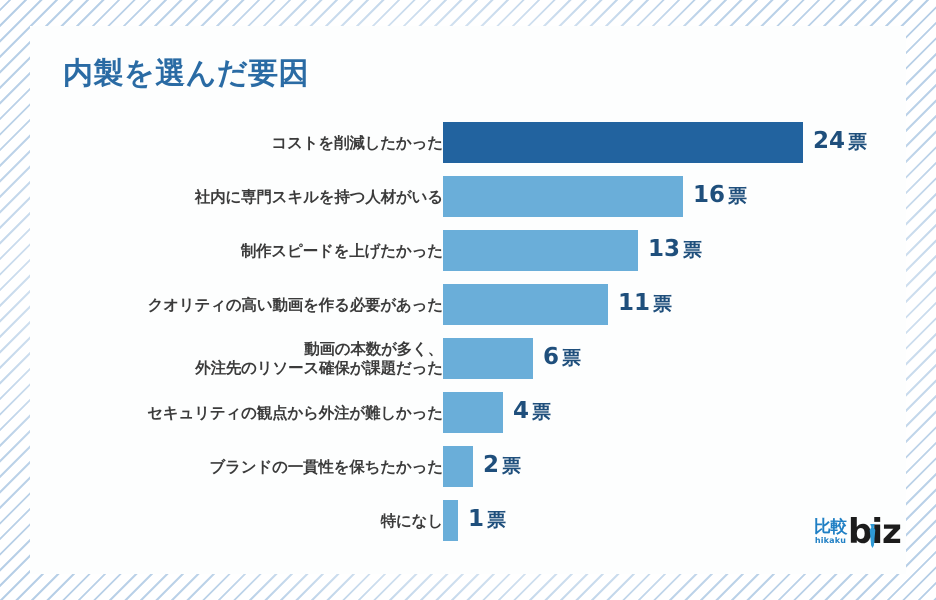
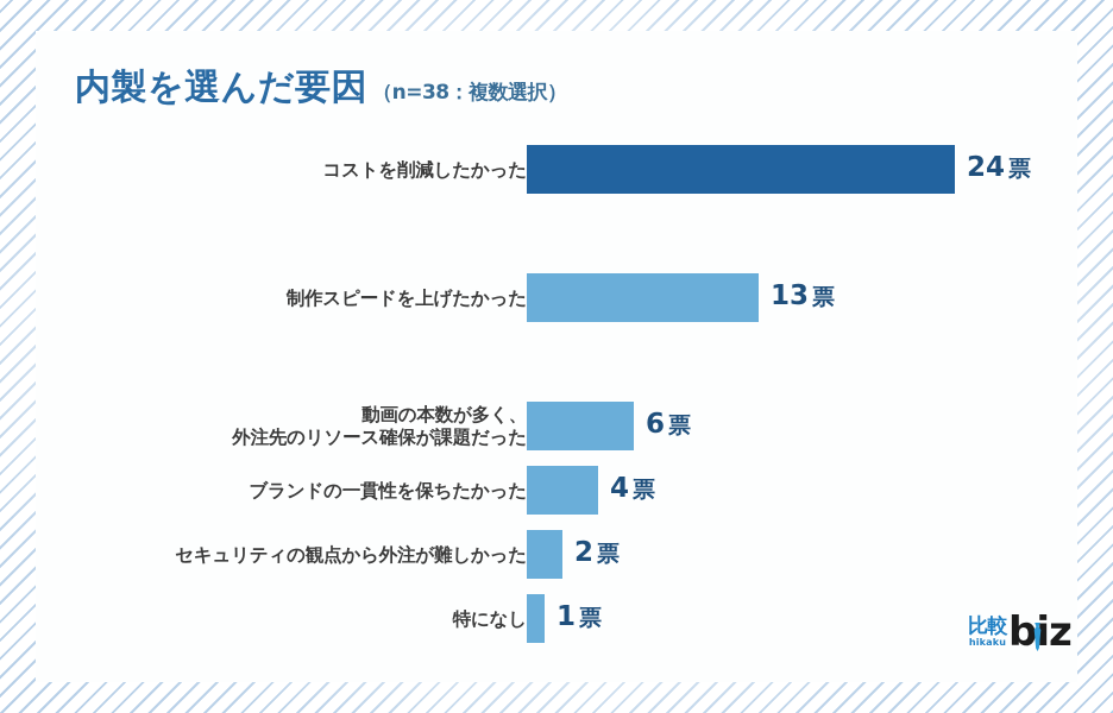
  内製を選んだ要因
+ （n=38：複数選択）
  コストを削減したかった
  24 票
- 社内に専門スキルを持つ人材がいる
- 16 票
  制作スピードを上げたかった
  13 票
- クオリティの高い動画を作る必要があった
- 11 票
  動画の本数が多く、
  外注先のリソース確保が課題だった
  6 票
- セキュリティの観点から外注が難しかった
+ ブランドの一貫性を保ちたかった
  4 票
- ブランドの一貫性を保ちたかった
+ セキュリティの観点から外注が難しかった
  2 票
  特になし
  1 票
  比較
  hikaku
  biz
